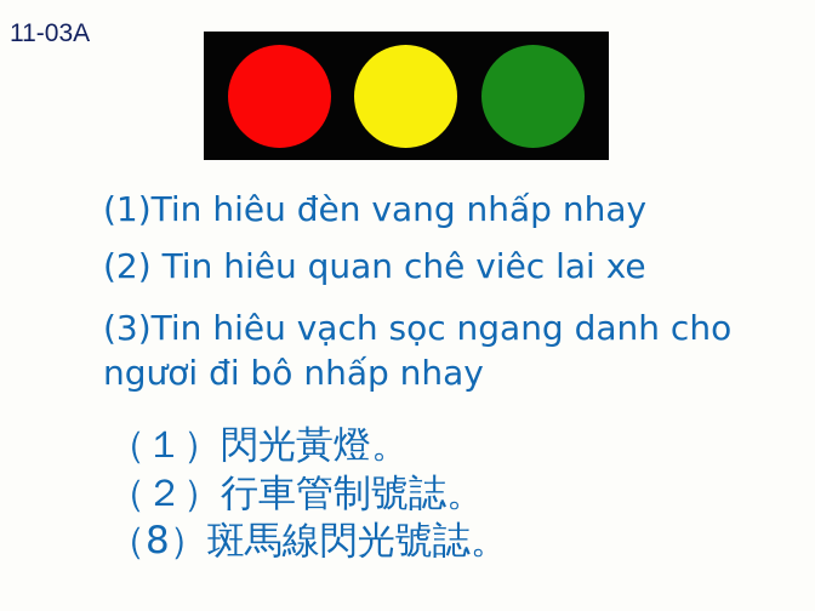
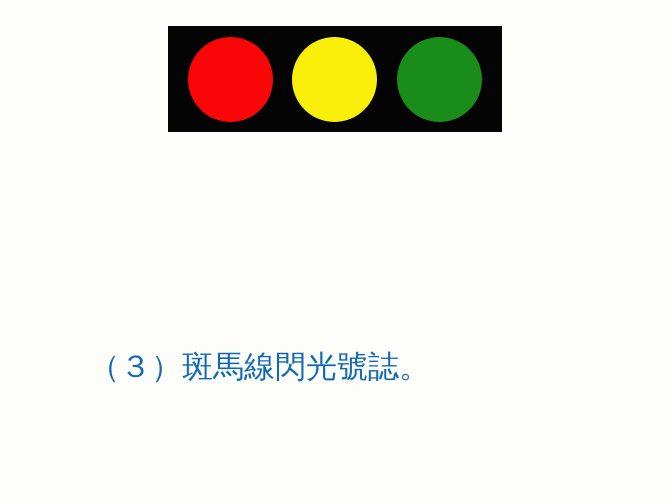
- 11-03A
- (1)Tin hiêu đèn vang nhấp nhay
- (2) Tin hiêu quan chê viêc lai xe
- (3)Tin hiêu vạch sọc ngang danh cho ngươi đi bô nhấp nhay
- （１）閃光黃燈。
- （２）行車管制號誌。
- （8）斑馬線閃光號誌。
+ （３）斑馬線閃光號誌。
